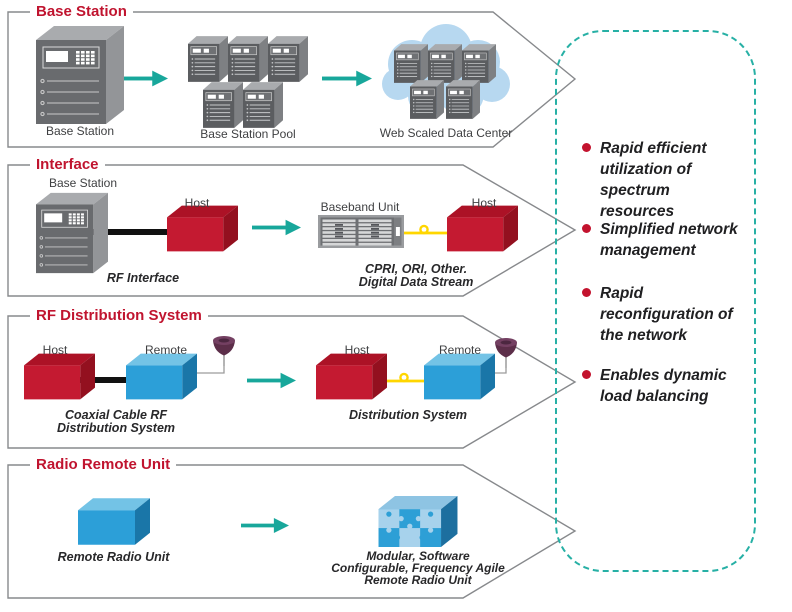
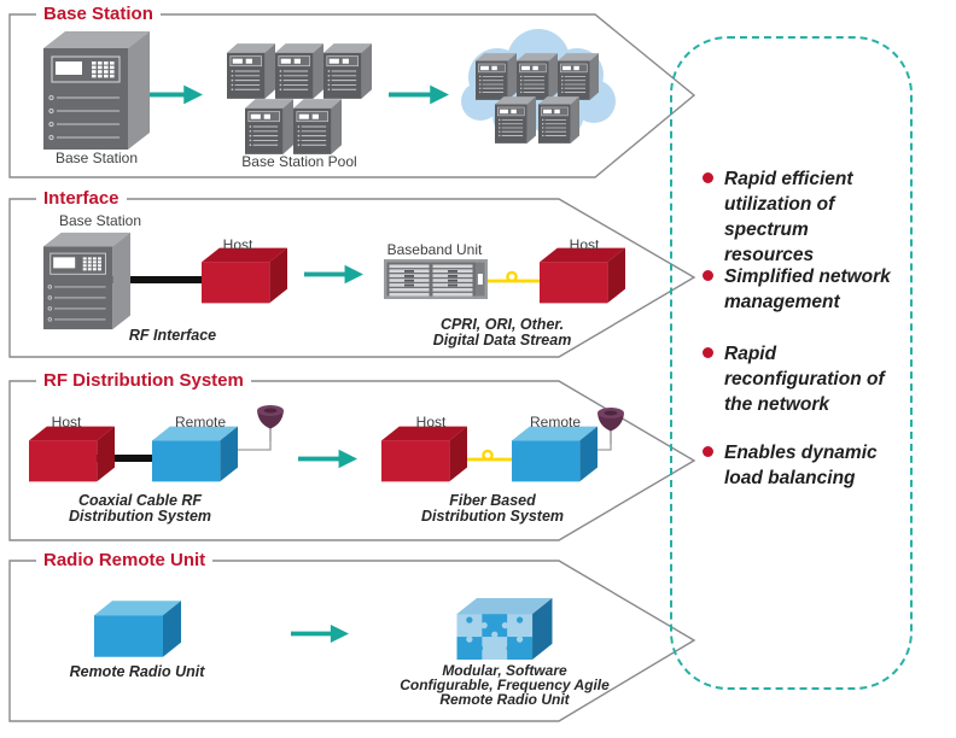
  Base Station
  Base Station
  Base Station Pool
- Web Scaled Data Center
  Interface
  Base Station
  Host
  RF Interface
  Baseband Unit
  Host
  CPRI, ORI, Other.
  Digital Data Stream
  RF Distribution System
  Host
  Remote
  Coaxial Cable RF
  Distribution System
  Host
  Remote
+ Fiber Based
  Distribution System
  Radio Remote Unit
  Remote Radio Unit
  Modular, Software
  Configurable, Frequency Agile
  Remote Radio Unit
  Rapid efficient utilization of spectrum resources
  Simplified network management
  Rapid reconfiguration of the network
  Enables dynamic load balancing
